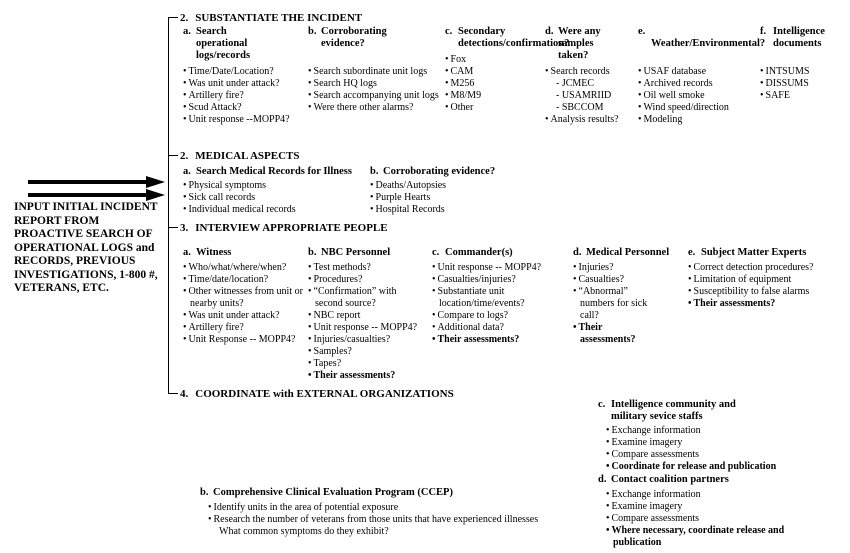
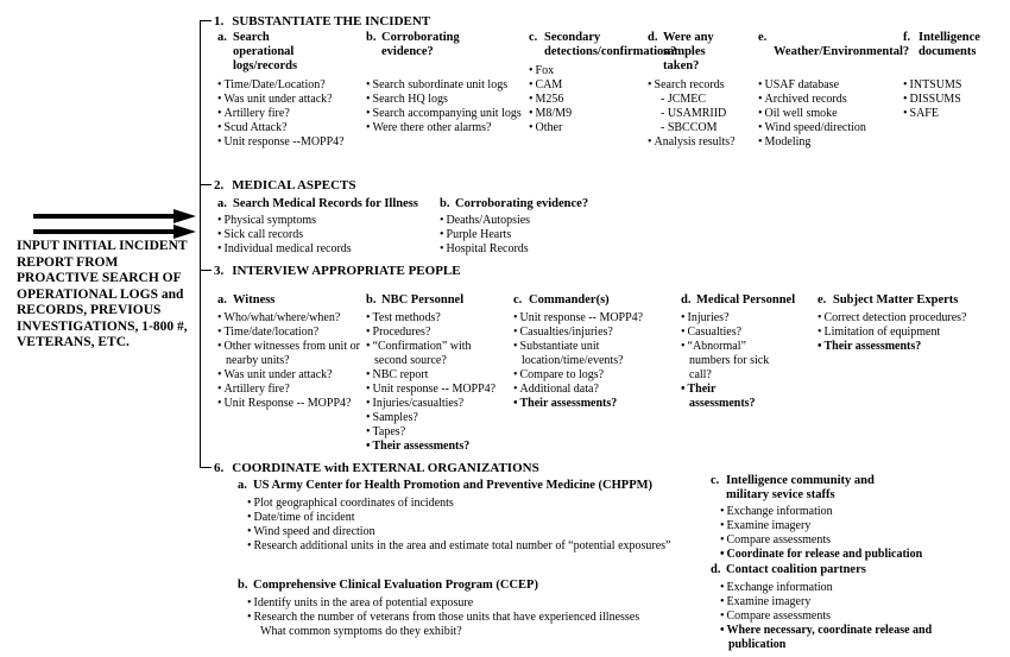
  INPUT INITIAL INCIDENT REPORT FROM PROACTIVE SEARCH OF OPERATIONAL LOGS and RECORDS, PREVIOUS INVESTIGATIONS, 1-800 #, VETERANS, ETC.
- 2. SUBSTANTIATE THE INCIDENT
+ 1. SUBSTANTIATE THE INCIDENT
  a. Search operational logs/records
  Time/Date/Location?
  Was unit under attack?
  Artillery fire?
  Scud Attack?
  Unit response --MOPP4?
  b. Corroborating evidence?
  Search subordinate unit logs
  Search HQ logs
  Search accompanying unit logs
  Were there other alarms?
  c. Secondary detections/confirmation?
  Fox
  CAM
  M256
  M8/M9
  Other
  d. Were any samples taken?
  Search records
  - JCMEC
  - USAMRIID
  - SBCCOM
  Analysis results?
  e.Weather/Environmental?
  USAF database
  Archived records
  Oil well smoke
  Wind speed/direction
  Modeling
  f. Intelligence documents
  INTSUMS
  DISSUMS
  SAFE
  2. MEDICAL ASPECTS
  a. Search Medical Records for Illness
  Physical symptoms
  Sick call records
  Individual medical records
  b. Corroborating evidence?
  Deaths/Autopsies
  Purple Hearts
  Hospital Records
  3. INTERVIEW APPROPRIATE PEOPLE
  a. Witness
  Who/what/where/when?
  Time/date/location?
  Other witnesses from unit or nearby units?
  Was unit under attack?
  Artillery fire?
  Unit Response -- MOPP4?
  b. NBC Personnel
  Test methods?
  Procedures?
  “Confirmation” with second source?
  NBC report
  Unit response -- MOPP4?
  Injuries/casualties?
  Samples?
  Tapes?
  Their assessments?
  c. Commander(s)
  Unit response -- MOPP4?
  Casualties/injuries?
  Substantiate unit location/time/events?
  Compare to logs?
  Additional data?
  Their assessments?
  d. Medical Personnel
  Injuries?
  Casualties?
  “Abnormal” numbers for sick call?
  Their assessments?
  e. Subject Matter Experts
  Correct detection procedures?
  Limitation of equipment
- Susceptibility to false alarms
  Their assessments?
- 4. COORDINATE with EXTERNAL ORGANIZATIONS
+ 6. COORDINATE with EXTERNAL ORGANIZATIONS
+ a. US Army Center for Health Promotion and Preventive Medicine (CHPPM)
+ Plot geographical coordinates of incidents
+ Date/time of incident
+ Wind speed and direction
+ Research additional units in the area and estimate total number of “potential exposures”
  b. Comprehensive Clinical Evaluation Program (CCEP)
  Identify units in the area of potential exposure
  Research the number of veterans from those units that have experienced illnesses
  What common symptoms do they exhibit?
  c. Intelligence community and military sevice staffs
  Exchange information
  Examine imagery
  Compare assessments
  Coordinate for release and publication
  d. Contact coalition partners
  Exchange information
  Examine imagery
  Compare assessments
  Where necessary, coordinate release and publication
